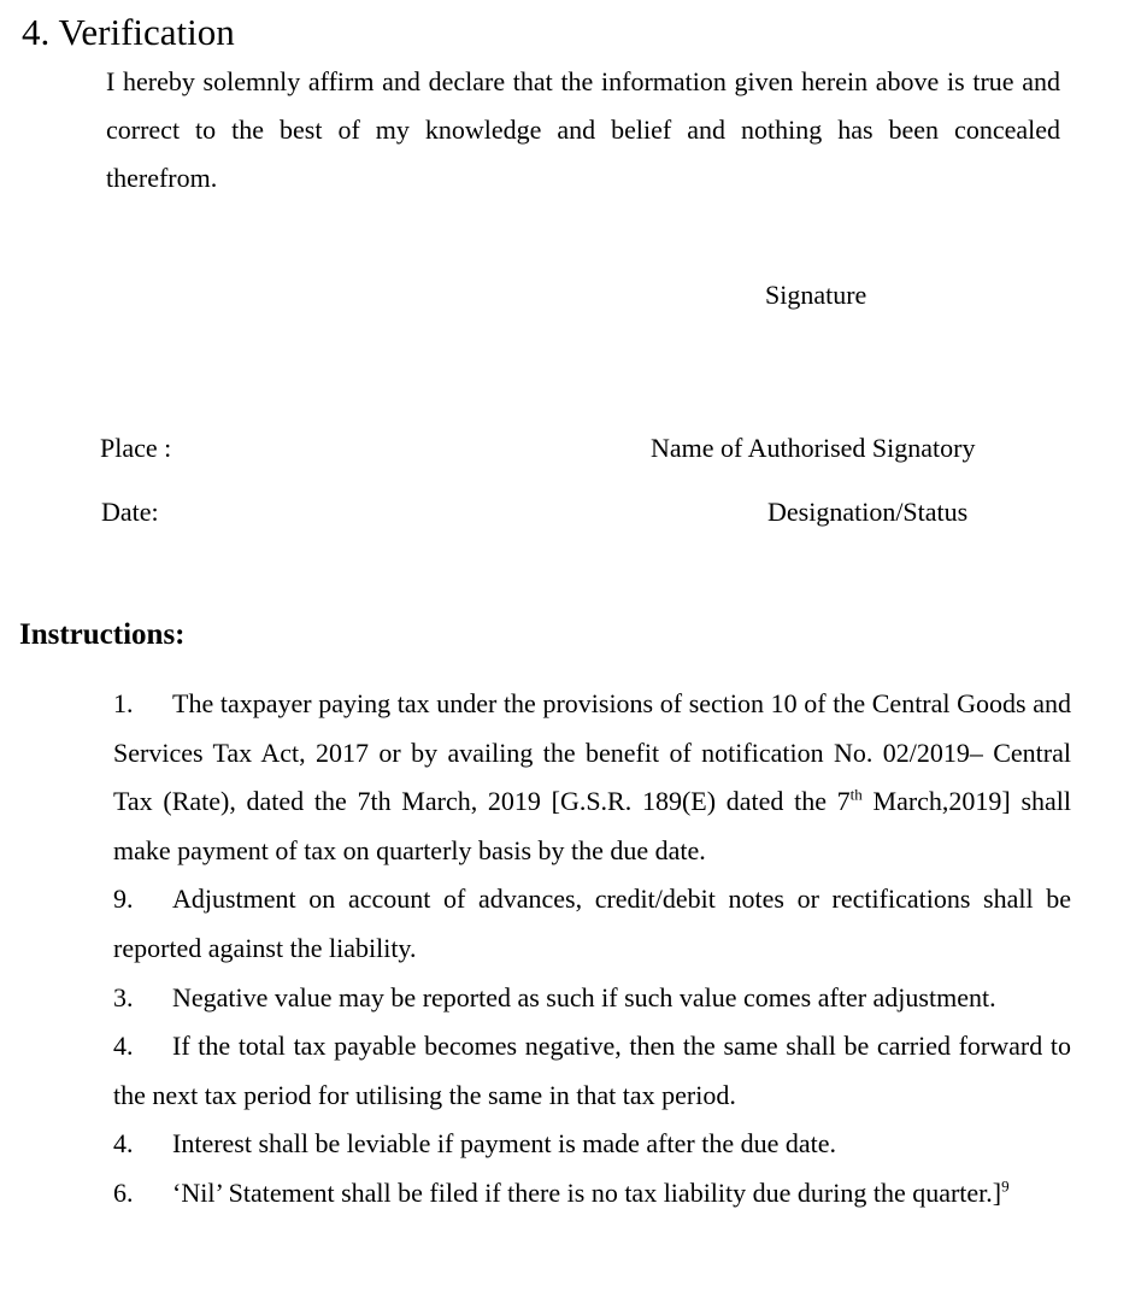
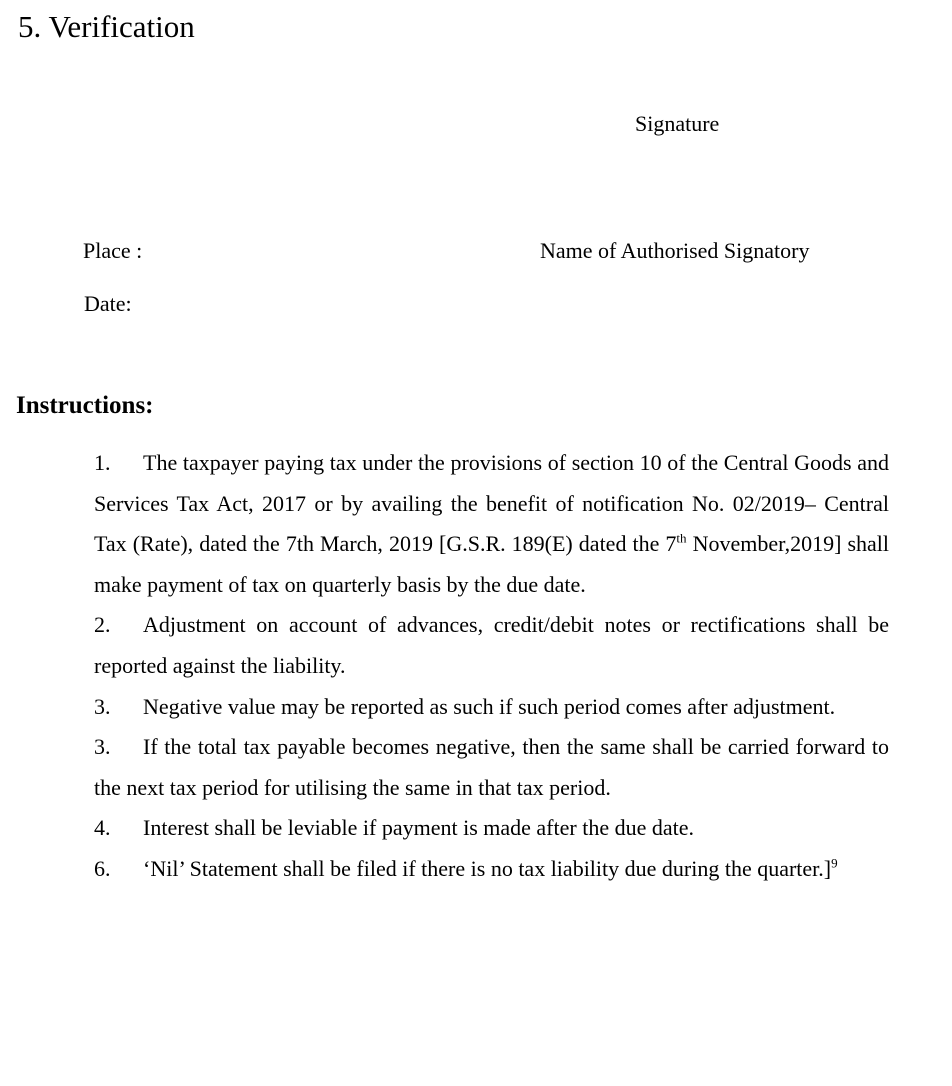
- 4. Verification
+ 5. Verification
- I hereby solemnly affirm and declare that the information given herein above is true and correct to the best of my knowledge and belief and nothing has been concealed therefrom.
  Signature
  Place :
  Name of Authorised Signatory
  Date:
- Designation/Status
  Instructions:
- 1. The taxpayer paying tax under the provisions of section 10 of the Central Goods and Services Tax Act, 2017 or by availing the benefit of notification No. 02/2019– Central Tax (Rate), dated the 7th March, 2019 [G.S.R. 189(E) dated the 7th March,2019] shall make payment of tax on quarterly basis by the due date.
+ 1. The taxpayer paying tax under the provisions of section 10 of the Central Goods and Services Tax Act, 2017 or by availing the benefit of notification No. 02/2019– Central Tax (Rate), dated the 7th March, 2019 [G.S.R. 189(E) dated the 7th November,2019] shall make payment of tax on quarterly basis by the due date.
- 9. Adjustment on account of advances, credit/debit notes or rectifications shall be reported against the liability.
+ 2. Adjustment on account of advances, credit/debit notes or rectifications shall be reported against the liability.
- 3. Negative value may be reported as such if such value comes after adjustment.
+ 3. Negative value may be reported as such if such period comes after adjustment.
- 4. If the total tax payable becomes negative, then the same shall be carried forward to the next tax period for utilising the same in that tax period.
+ 3. If the total tax payable becomes negative, then the same shall be carried forward to the next tax period for utilising the same in that tax period.
  4. Interest shall be leviable if payment is made after the due date.
  6. ‘Nil’ Statement shall be filed if there is no tax liability due during the quarter.]9
